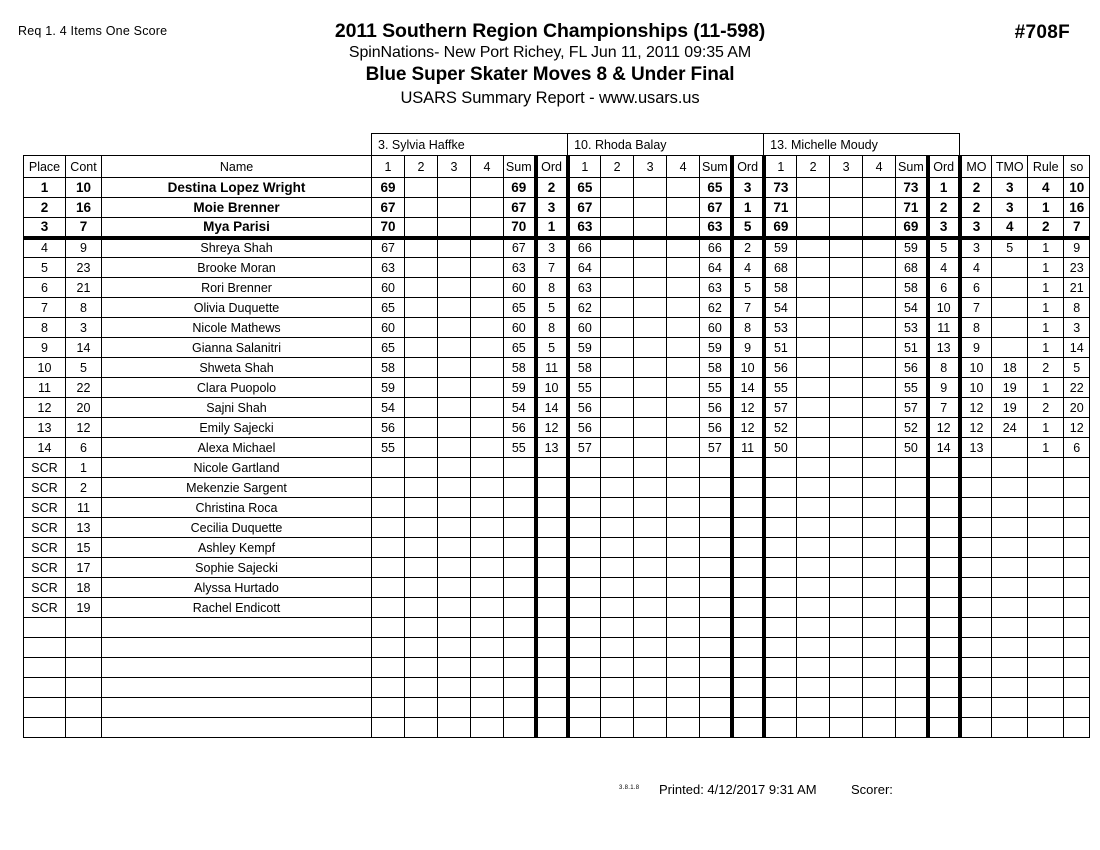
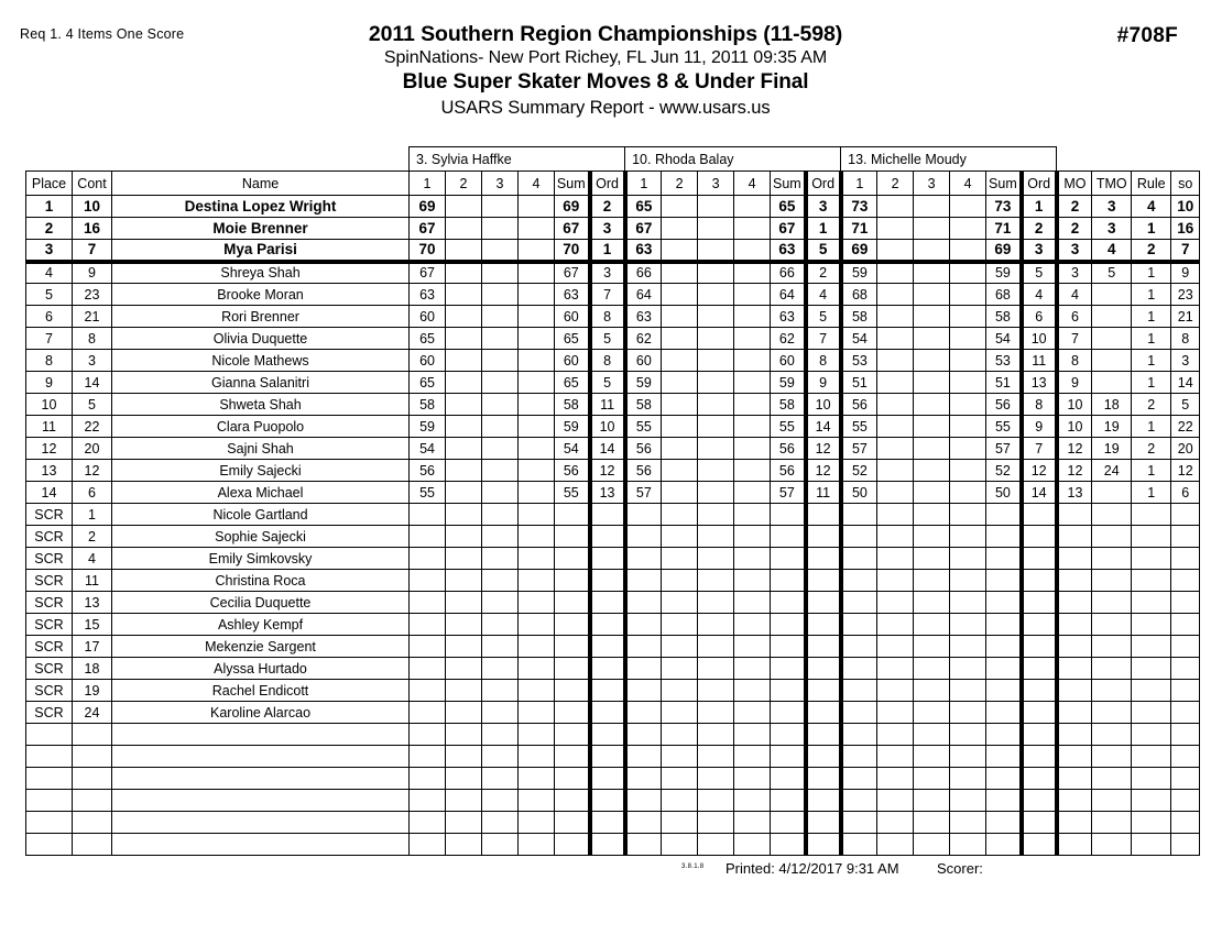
  Req 1. 4 Items One Score
  #708F
  2011 Southern Region Championships (11-598)
  SpinNations- New Port Richey, FL Jun 11, 2011 09:35 AM
  Blue Super Skater Moves 8 & Under Final
  USARS Summary Report - www.usars.us
  	3. Sylvia Haffke	10. Rhoda Balay	13. Michelle Moudy
  Place	Cont	Name	1	2	3	4	Sum	Ord	1	2	3	4	Sum	Ord	1	2	3	4	Sum	Ord	MO	TMO	Rule	so
  1	10	Destina Lopez Wright	69				69	2	65				65	3	73				73	1	2	3	4	10
  2	16	Moie Brenner	67				67	3	67				67	1	71				71	2	2	3	1	16
  3	7	Mya Parisi	70				70	1	63				63	5	69				69	3	3	4	2	7
  4	9	Shreya Shah	67				67	3	66				66	2	59				59	5	3	5	1	9
  5	23	Brooke Moran	63				63	7	64				64	4	68				68	4	4		1	23
  6	21	Rori Brenner	60				60	8	63				63	5	58				58	6	6		1	21
  7	8	Olivia Duquette	65				65	5	62				62	7	54				54	10	7		1	8
  8	3	Nicole Mathews	60				60	8	60				60	8	53				53	11	8		1	3
  9	14	Gianna Salanitri	65				65	5	59				59	9	51				51	13	9		1	14
  10	5	Shweta Shah	58				58	11	58				58	10	56				56	8	10	18	2	5
  11	22	Clara Puopolo	59				59	10	55				55	14	55				55	9	10	19	1	22
  12	20	Sajni Shah	54				54	14	56				56	12	57				57	7	12	19	2	20
  13	12	Emily Sajecki	56				56	12	56				56	12	52				52	12	12	24	1	12
  14	6	Alexa Michael	55				55	13	57				57	11	50				50	14	13		1	6
  SCR	1	Nicole Gartland
- SCR	2	Mekenzie Sargent
+ SCR	2	Sophie Sajecki
+ SCR	4	Emily Simkovsky
  SCR	11	Christina Roca
  SCR	13	Cecilia Duquette
  SCR	15	Ashley Kempf
- SCR	17	Sophie Sajecki
+ SCR	17	Mekenzie Sargent
  SCR	18	Alyssa Hurtado
  SCR	19	Rachel Endicott
+ SCR	24	Karoline Alarcao
  Printed: 4/12/2017 9:31 AM
  Scorer:
